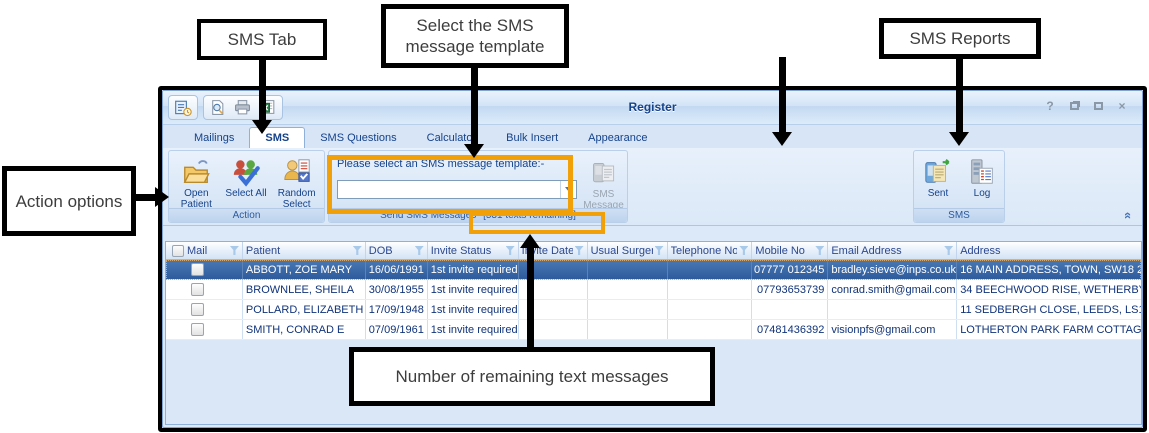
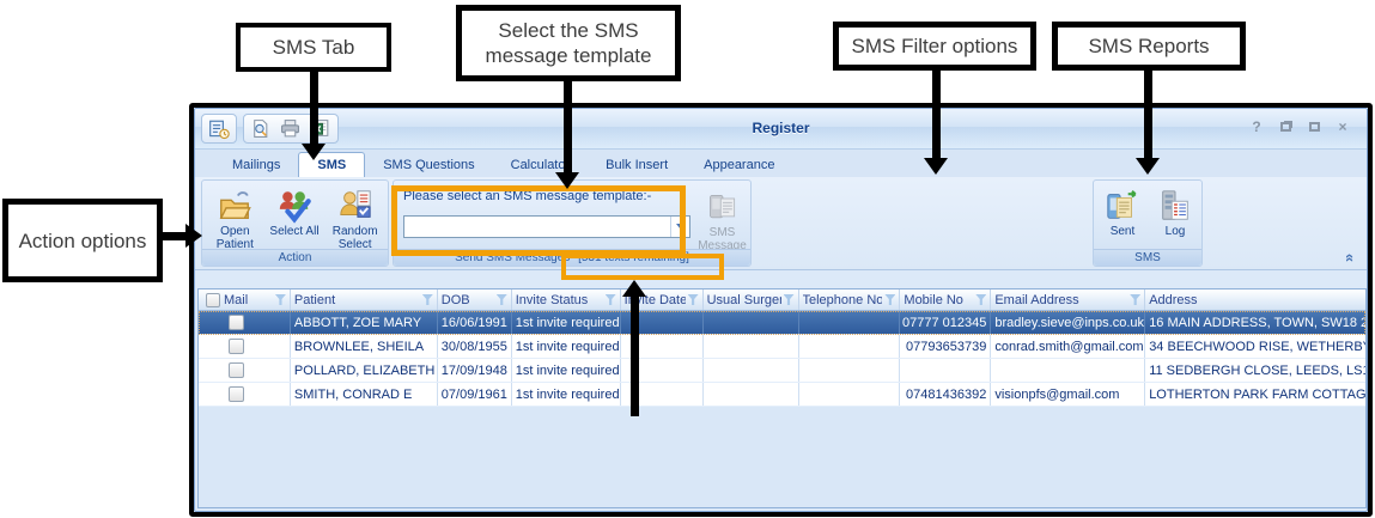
  Register
  ?
  ×
  Mailings
  SMS
  SMS Questions
  Calculato
  Bulk Insert
  Appearance
  Open Patient
  Select All
  Random Select
  Action
  Please select an SMS message template:-
  SMS Message
  Send SMS Messages [531 texts remaining]
  Sent
  Log
  SMS
  Mail
  Patient
  DOB
  Invite Status
  Iite Date
  Usual Surge
  Telephone No
  Mobile No
  Email Address
  Address
  ABBOTT, ZOE MARY
  16/06/1991
  1st invite required
  07777 012345
  bradley.sieve@inps.co.uk
  16 MAIN ADDRESS, TOWN, SW18 2
  BROWNLEE, SHEILA
  30/08/1955
  1st invite required
  07793653739
  conrad.smith@gmail.com
  34 BEECHWOOD RISE, WETHERB
  POLLARD, ELIZABETH
  17/09/1948
  1st invite required
  11 SEDBERGH CLOSE, LEEDS, LS
  SMITH, CONRAD E
  07/09/1961
  1st invite required
  07481436392
  visionpfs@gmail.com
  LOTHERTON PARK FARM COTTAG
  SMS Tab
  Select the SMS message template
+ SMS Filter options
  SMS Reports
  Action options
- Number of remaining text messages
